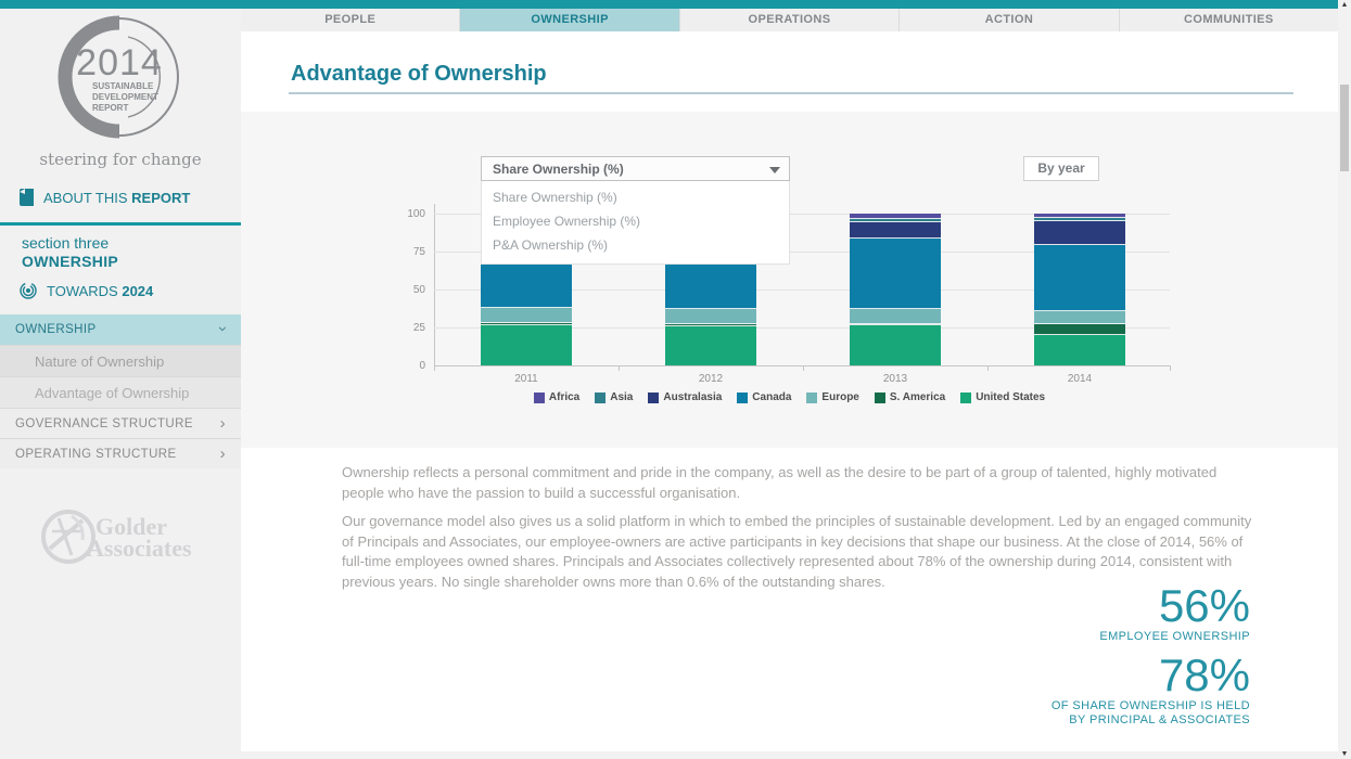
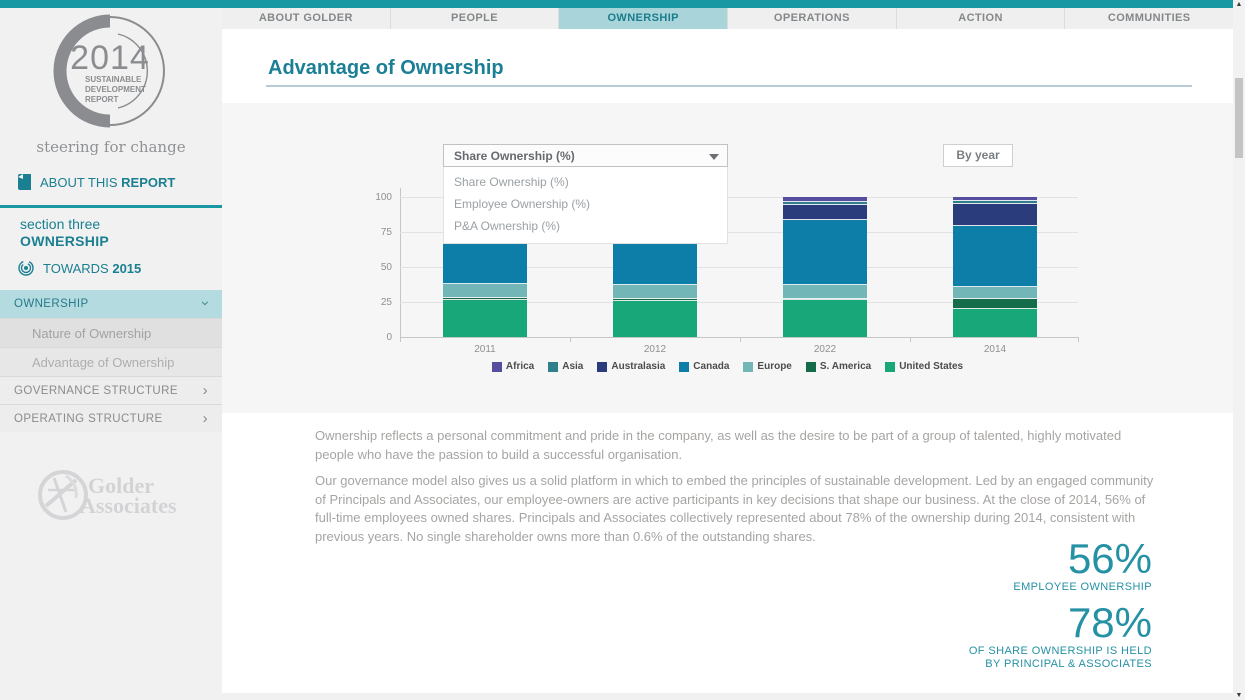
+ ABOUT GOLDER
  PEOPLE
  OWNERSHIP
  OPERATIONS
  ACTION
  COMMUNITIES
  2014
  SUSTAINABLE
  DEVELOPMENT
  REPORT
  steering for change
  ABOUT THIS REPORT
  section three
  OWNERSHIP
- TOWARDS 2024
+ TOWARDS 2015
  OWNERSHIP
  Nature of Ownership
  Advantage of Ownership
  GOVERNANCE STRUCTURE
  ›
  OPERATING STRUCTURE
  ›
  Golder
  Associates
  Advantage of Ownership
  Africa
  Asia
  Australasia
  Canada
  Europe
  S. America
  United States
  Share Ownership (%)
  Share Ownership (%)
  Employee Ownership (%)
  P&A Ownership (%)
  By year
  0
  25
  50
  75
  100
  2011
  2012
- 2013
+ 2022
  2014
  Ownership reflects a personal commitment and pride in the company, as well as the desire to be part of a group of talented, highly motivated people who have the passion to build a successful organisation.
  Our governance model also gives us a solid platform in which to embed the principles of sustainable development. Led by an engaged community of Principals and Associates, our employee-owners are active participants in key decisions that shape our business. At the close of 2014, 56% of full-time employees owned shares. Principals and Associates collectively represented about 78% of the ownership during 2014, consistent with previous years. No single shareholder owns more than 0.6% of the outstanding shares.
  56%
  EMPLOYEE OWNERSHIP
  78%
  OF SHARE OWNERSHIP IS HELD
  BY PRINCIPAL & ASSOCIATES
